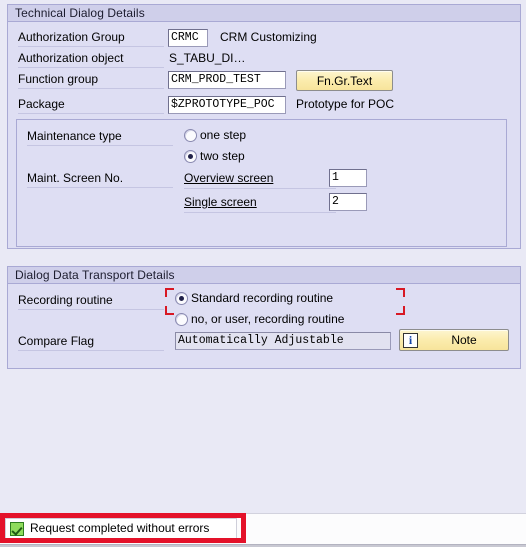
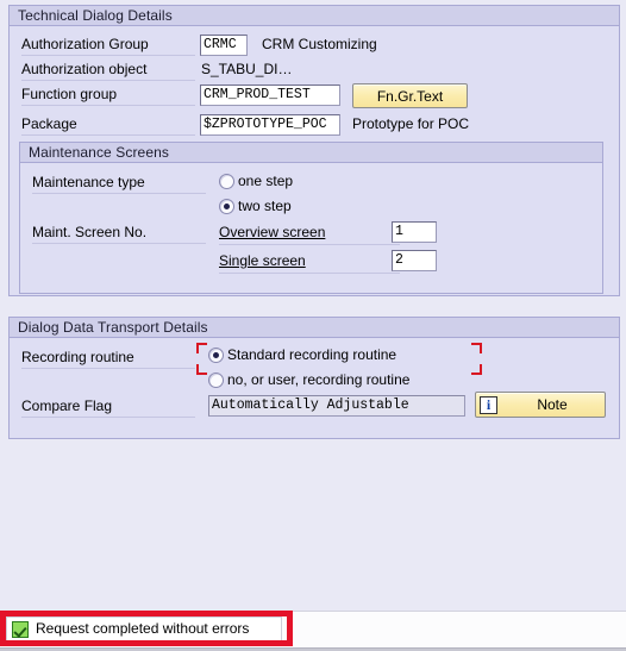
  Technical Dialog Details
  Authorization Group
  CRMC
  CRM Customizing
  Authorization object
  S_TABU_DI…
  Function group
  CRM_PROD_TEST
  Fn.Gr.Text
  Package
  $ZPROTOTYPE_POC
  Prototype for POC
+ Maintenance Screens
  Maintenance type
  one step
  two step
  Maint. Screen No.
  Overview screen
  1
  Single screen
  2
  Dialog Data Transport Details
  Recording routine
  Standard recording routine
  no, or user, recording routine
  Compare Flag
  Automatically Adjustable
  i
  Note
  Request completed without errors
